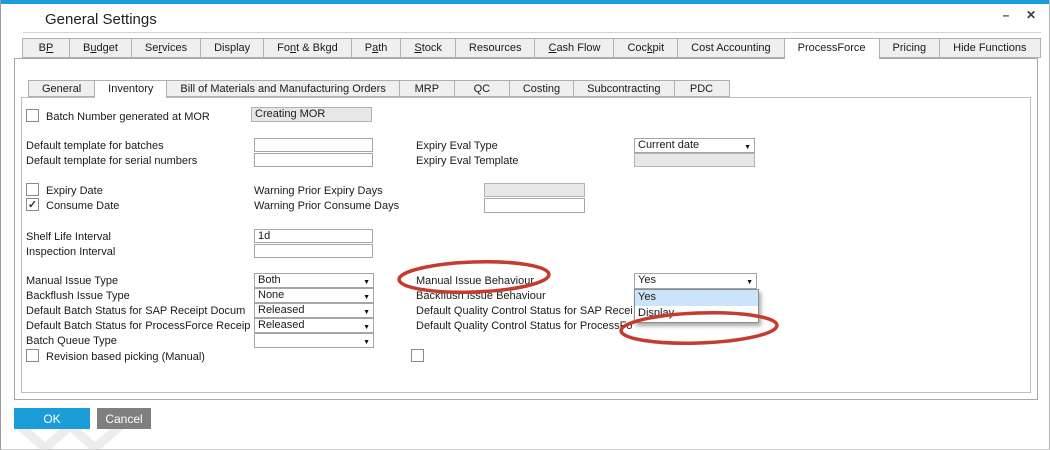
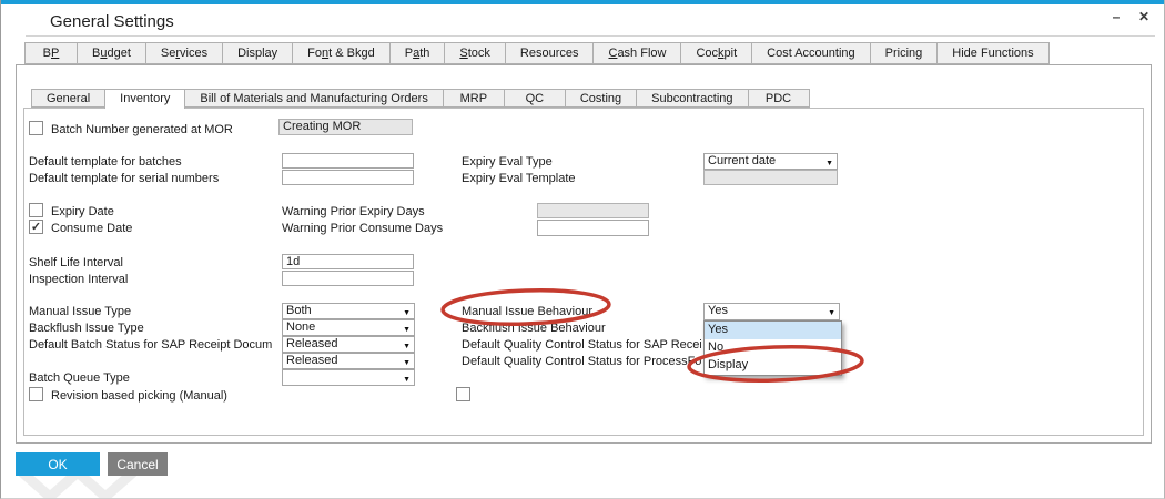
  General Settings
  –
  ✕
  BP
  Budget
  Services
  Display
  Font & Bkgd
  Path
  Stock
  Resources
  Cash Flow
  Cockpit
  Cost Accounting
- ProcessForce
  Pricing
  Hide Functions
  General
  Inventory
  Bill of Materials and Manufacturing Orders
  MRP
  QC
  Costing
  Subcontracting
  PDC
  Batch Number generated at MOR
  Creating MOR
  Default template for batches
  Expiry Eval Type
  Current date
  Default template for serial numbers
  Expiry Eval Template
  Expiry Date
  Warning Prior Expiry Days
  ✓
  Consume Date
  Warning Prior Consume Days
  Shelf Life Interval
  1d
  Inspection Interval
  Manual Issue Type
  Both
  Manual Issue Behaviour
  Yes
  Backflush Issue Type
  None
  Backflush Issue Behaviour
  Default Batch Status for SAP Receipt Docum
  Released
  Default Quality Control Status for SAP Recei
- Default Batch Status for ProcessForce Receip
  Released
  Default Quality Control Status for Processo
  Batch Queue Type
  Revision based picking (Manual)
  Yes
+ No
  Display
  OK
  Cancel
